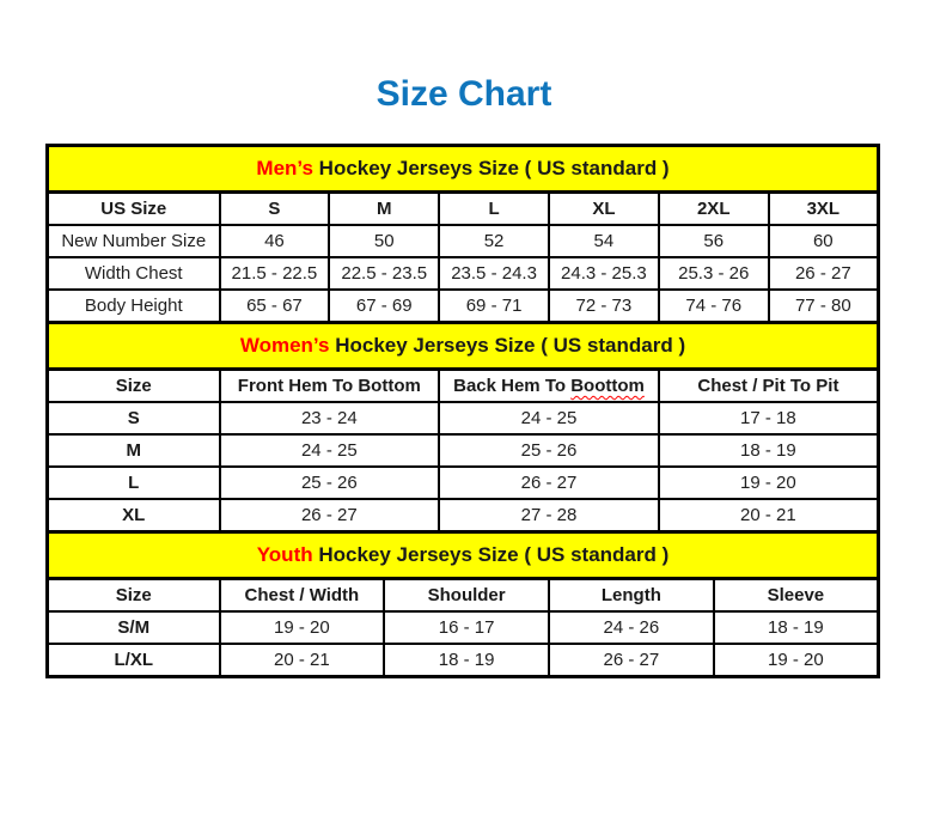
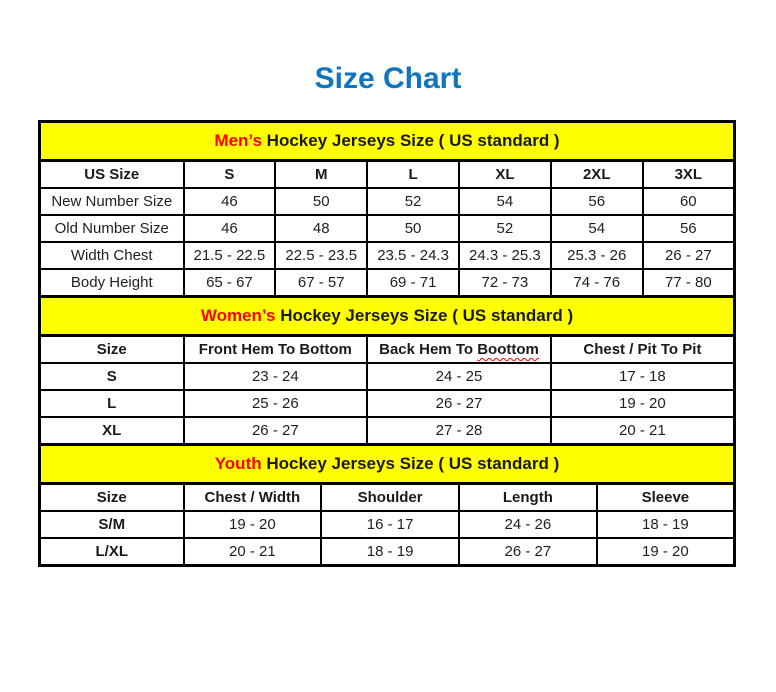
  Size Chart
  Men’s Hockey Jerseys Size ( US standard )
  US Size	S	M	L	XL	2XL	3XL
  New Number Size	46	50	52	54	56	60
+ Old Number Size	46	48	50	52	54	56
  Width Chest	21.5 - 22.5	22.5 - 23.5	23.5 - 24.3	24.3 - 25.3	25.3 - 26	26 - 27
- Body Height	65 - 67	67 - 69	69 - 71	72 - 73	74 - 76	77 - 80
+ Body Height	65 - 67	67 - 57	69 - 71	72 - 73	74 - 76	77 - 80
  Women’s Hockey Jerseys Size ( US standard )
  Size	Front Hem To Bottom	Back Hem To Boottom	Chest / Pit To Pit
  S	23 - 24	24 - 25	17 - 18
- M	24 - 25	25 - 26	18 - 19
  L	25 - 26	26 - 27	19 - 20
  XL	26 - 27	27 - 28	20 - 21
  Youth Hockey Jerseys Size ( US standard )
  Size	Chest / Width	Shoulder	Length	Sleeve
  S/M	19 - 20	16 - 17	24 - 26	18 - 19
  L/XL	20 - 21	18 - 19	26 - 27	19 - 20
